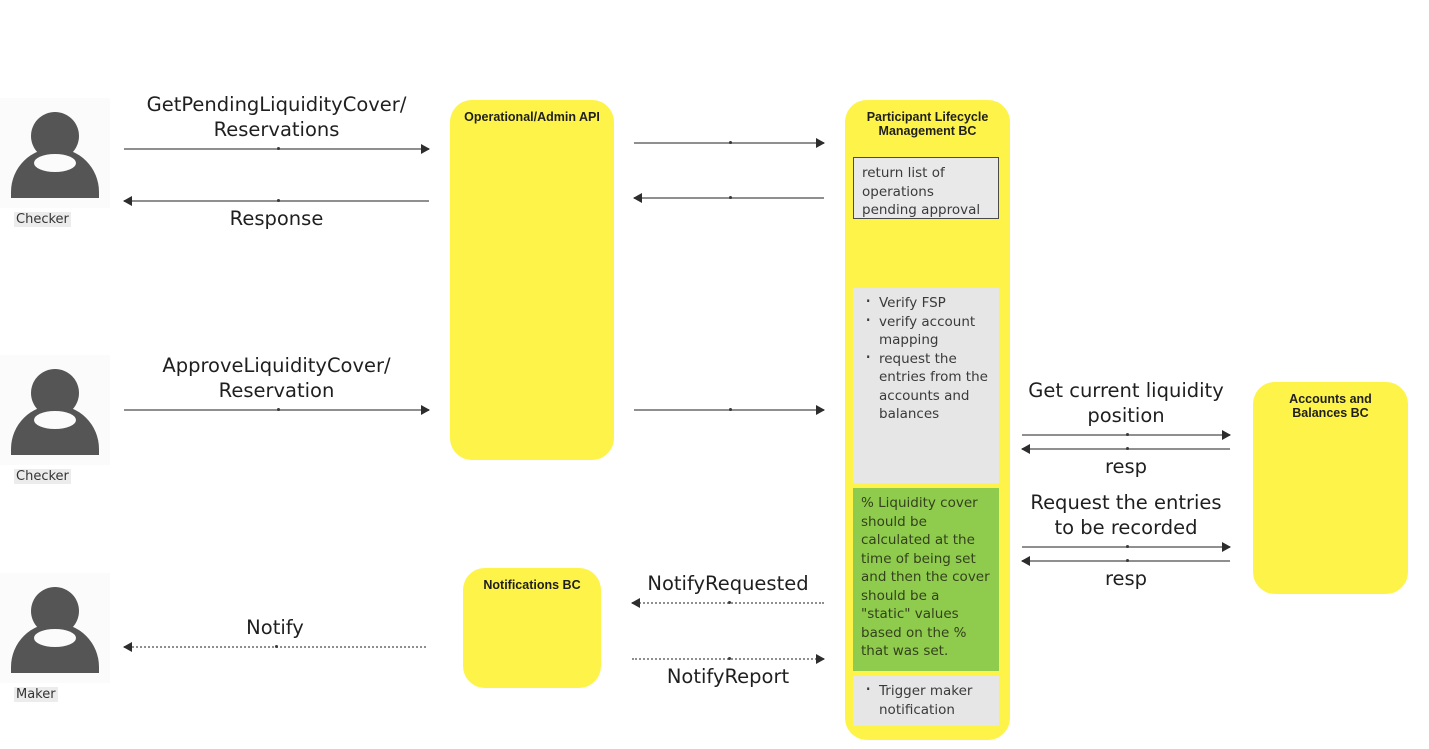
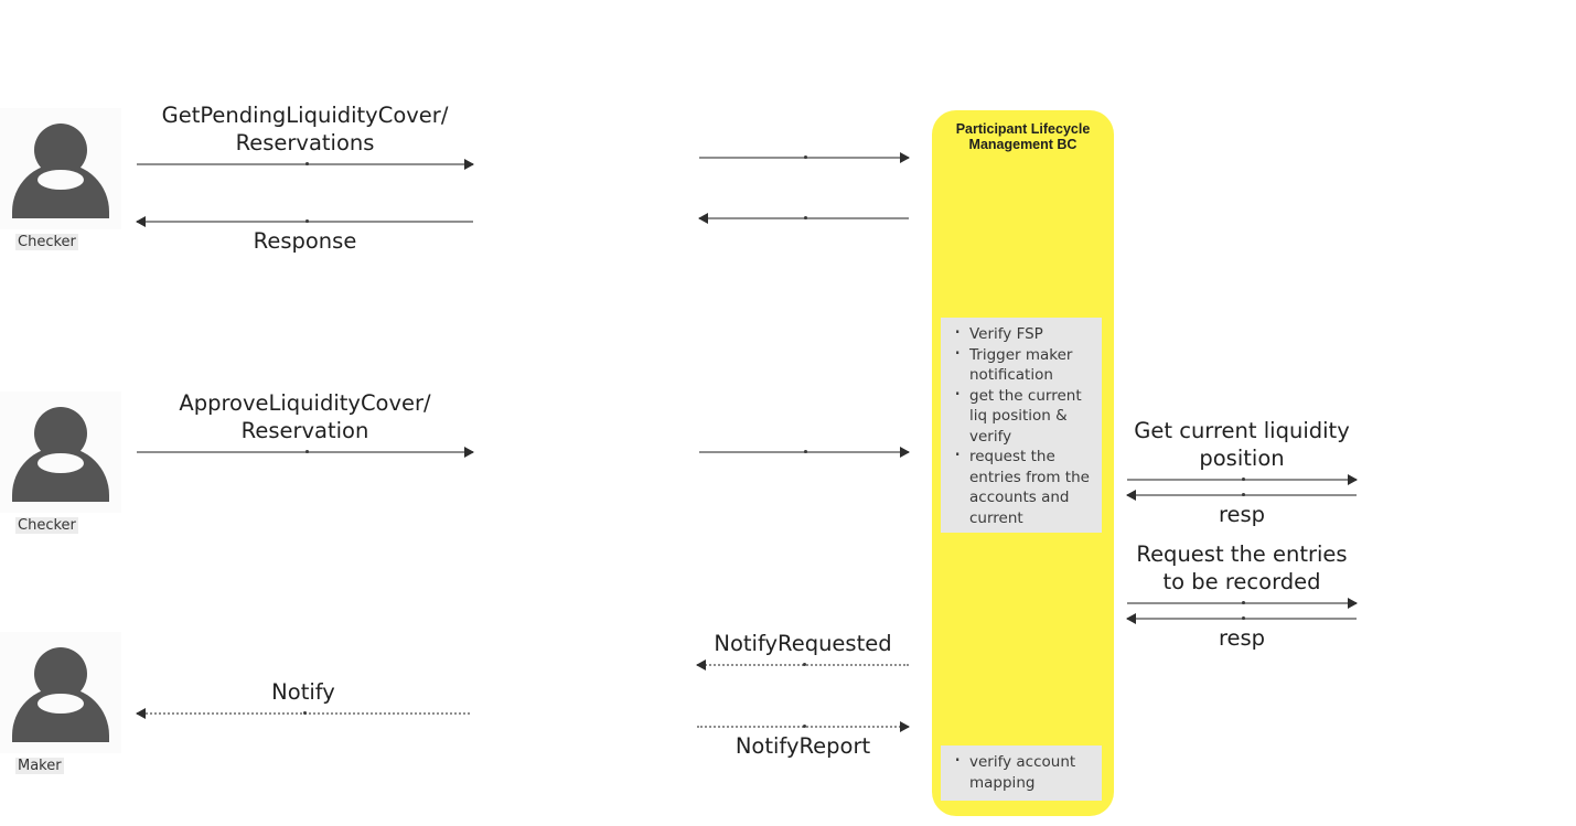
  Checker
  Checker
  Maker
- Operational/Admin API
  Participant Lifecycle Management BC
- Notifications BC
- Accounts and Balances BC
- return list of operations pending approval
  Verify FSP
- verify account mapping
+ Trigger maker notification
+ get the current liq position & verify
- request the entries from the accounts and balances
+ request the entries from the accounts and current
- % Liquidity cover should be calculated at the time of being set and then the cover should be a "static" values based on the % that was set.
- Trigger maker notification
+ verify account mapping
  GetPendingLiquidityCover/
  Reservations
  Response
  ApproveLiquidityCover/
  Reservation
  Get current liquidity
  position
  resp
  Request the entries
  to be recorded
  resp
  Notify
  NotifyRequested
  NotifyReport
